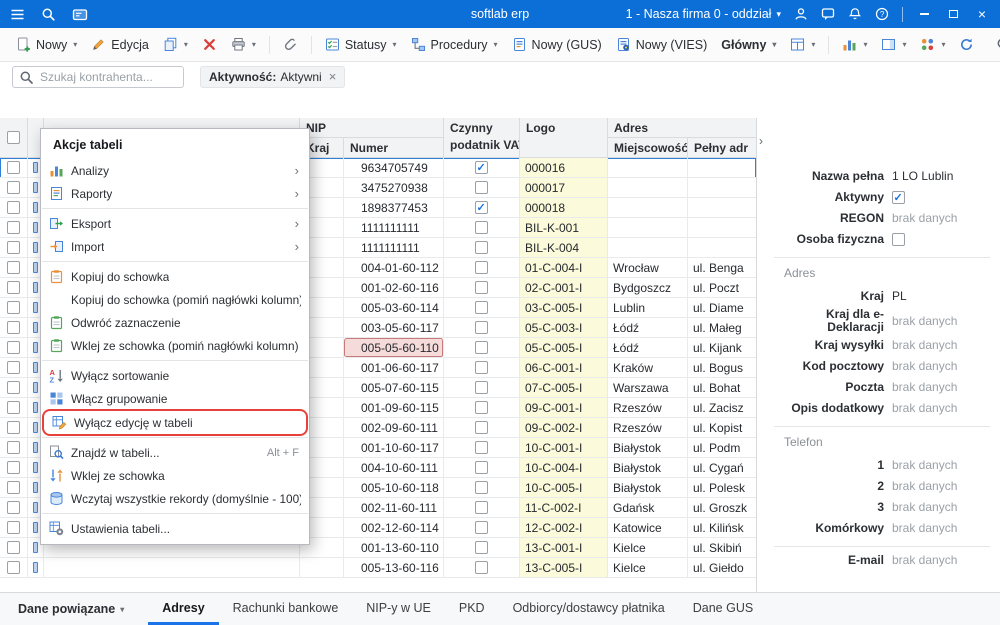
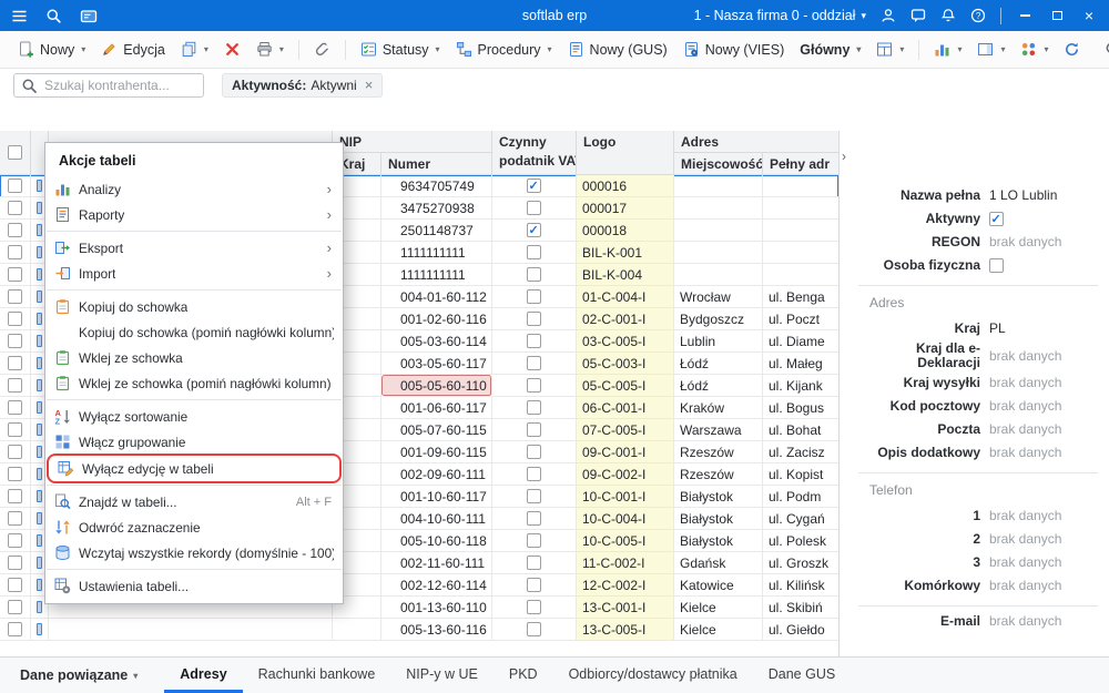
  softlab erp
  1 - Nasza firma 0 - oddział
  ▾
  ?
  ×
  Nowy
  ▾
  Edycja
  ▾
  ▾
  Statusy
  ▾
  Procedury
  ▾
  Nowy (GUS)
  Nowy (VIES)
  Główny
  ▾
  ▾
  ▾
  ▾
  ▾
  Szukaj kontrahenta...
  Aktywność:
  Aktywni
  ×
  NIP
  Kraj
  Numer
  Czynny
  podatnik VA
  Logo
  Adres
  Miejscowość
  Pełny adr
  9634705749
  000016
  3475270938
  000017
- 1898377453
+ 2501148737
  000018
  1111111111
  BIL-K-001
  1111111111
  BIL-K-004
  004-01-60-112
  01-C-004-I
  Wrocław
  ul. Benga
  001-02-60-116
  02-C-001-I
  Bydgoszcz
  ul. Poczt
  005-03-60-114
  03-C-005-I
  Lublin
  ul. Diame
  003-05-60-117
  05-C-003-I
  Łódź
  ul. Małeg
  005-05-60-110
  05-C-005-I
  Łódź
  ul. Kijank
  001-06-60-117
  06-C-001-I
  Kraków
  ul. Bogus
  005-07-60-115
  07-C-005-I
  Warszawa
  ul. Bohat
  001-09-60-115
  09-C-001-I
  Rzeszów
  ul. Zacisz
  002-09-60-111
  09-C-002-I
  Rzeszów
  ul. Kopist
  001-10-60-117
  10-C-001-I
  Białystok
  ul. Podm
  004-10-60-111
  10-C-004-I
  Białystok
  ul. Cygań
  005-10-60-118
  10-C-005-I
  Białystok
  ul. Polesk
  002-11-60-111
  11-C-002-I
  Gdańsk
  ul. Groszk
  002-12-60-114
  12-C-002-I
  Katowice
  ul. Kilińsk
  001-13-60-110
  13-C-001-I
  Kielce
  ul. Skibiń
  005-13-60-116
  13-C-005-I
  Kielce
  ul. Giełdo
  ›
  Nazwa pełna
  1 LO Lublin
  Aktywny
  REGON
  brak danych
  Osoba fizyczna
  Adres
  Kraj
  PL
  Kraj dla e-Deklaracji
  brak danych
  Kraj wysyłki
  brak danych
  Kod pocztowy
  brak danych
  Poczta
  brak danych
  Opis dodatkowy
  brak danych
  Telefon
  1
  brak danych
  2
  brak danych
  3
  brak danych
  Komórkowy
  brak danych
  E-mail
  brak danych
  Dane powiązane
  ▾
  Adresy
  Rachunki bankowe
  NIP-y w UE
  PKD
  Odbiorcy/dostawcy płatnika
  Dane GUS
  Akcje tabeli
  Analizy
  ›
  Raporty
  ›
  Eksport
  ›
  Import
  ›
  Kopiuj do schowka
  Kopiuj do schowka (pomiń nagłówki kolumn
- Odwróć zaznaczenie
+ Wklej ze schowka
  Wklej ze schowka (pomiń nagłówki kolumn)
  A
  Z
  Wyłącz sortowanie
  Włącz grupowanie
  Wyłącz edycję w tabeli
  Znajdź w tabeli...
  Alt + F
- Wklej ze schowka
+ Odwróć zaznaczenie
  Wczytaj wszystkie rekordy (domyślnie - 100
  Ustawienia tabeli...
